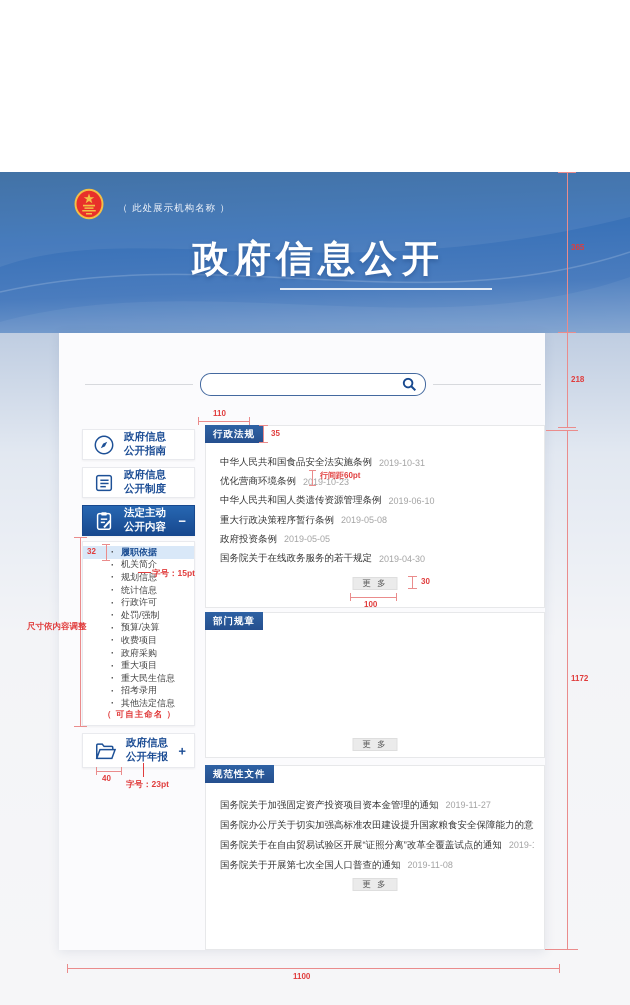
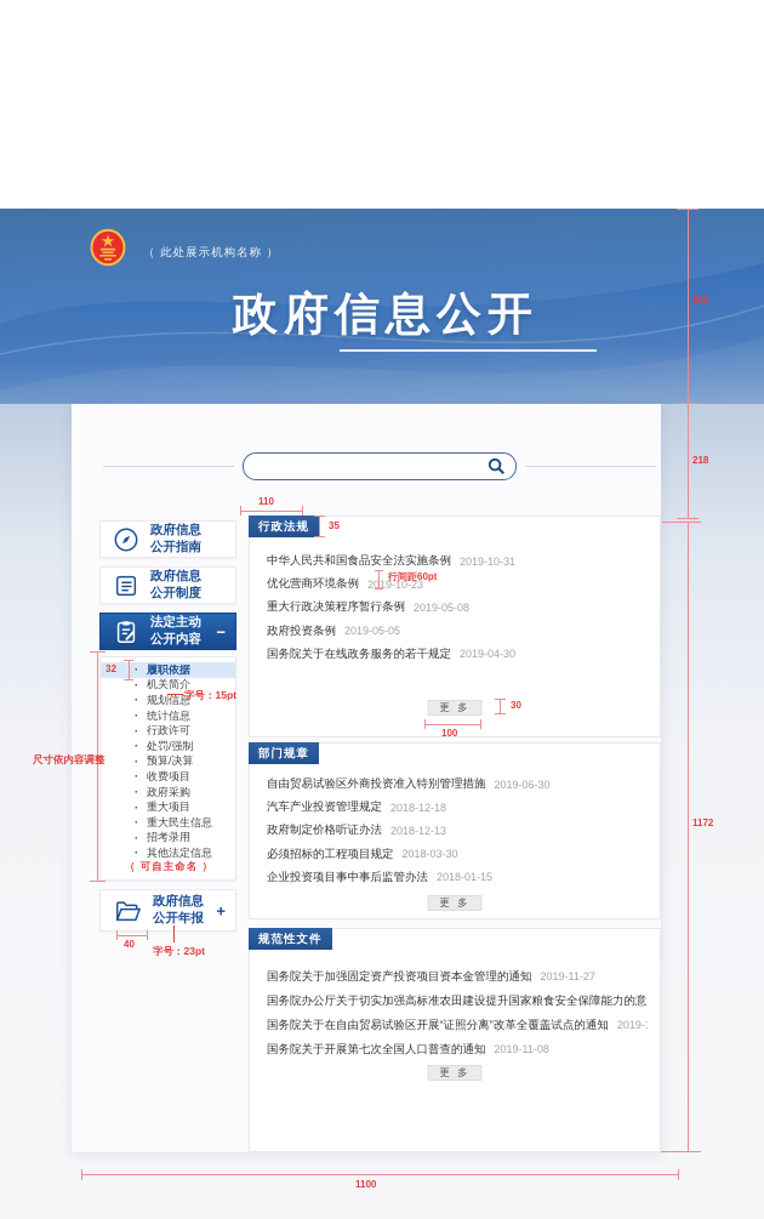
  （ 此处展示机构名称 ）
  政府信息公开
  政府信息
  公开指南
  政府信息
  公开制度
  法定主动
  公开内容
  −
  ·
  履职依据
  ·
  机关简介
  ·
  规划信息
  ·
  统计信息
  ·
  行政许可
  ·
  处罚/强制
  ·
  预算/决算
  ·
  收费项目
  ·
  政府采购
  ·
  重大项目
  ·
  重大民生信息
  ·
  招考录用
  ·
  其他法定信息
  （ 可自主命名 ）
  政府信息
  公开年报
  +
  行政法规
  中华人民共和国食品安全法实施条例
  2019-10-31
  优化营商环境条例
  2019-10-23
- 中华人民共和国人类遗传资源管理条例
- 2019-06-10
  重大行政决策程序暂行条例
  2019-05-08
  政府投资条例
  2019-05-05
  国务院关于在线政务服务的若干规定
  2019-04-30
  更 多
  部门规章
+ 自由贸易试验区外商投资准入特别管理措施
+ 2019-06-30
+ 汽车产业投资管理规定
+ 2018-12-18
+ 政府制定价格听证办法
+ 2018-12-13
+ 必须招标的工程项目规定
+ 2018-03-30
+ 企业投资项目事中事后监管办法
+ 2018-01-15
  更 多
  规范性文件
  国务院关于加强固定资产投资项目资本金管理的通知
  2019-11-27
  国务院办公厅关于切实加强高标准农田建设提升国家粮食安全保障能力的意
  国务院关于在自由贸易试验区开展“证照分离”改革全覆盖试点的通知
  国务院关于开展第七次全国人口普查的通知
  2019-11-08
  更 多
  110
  35
  行间距60pt
  30
  100
  365
  218
  1172
  1100
  尺寸依内容调整
  32
  字号：15pt
  40
  字号：23pt
